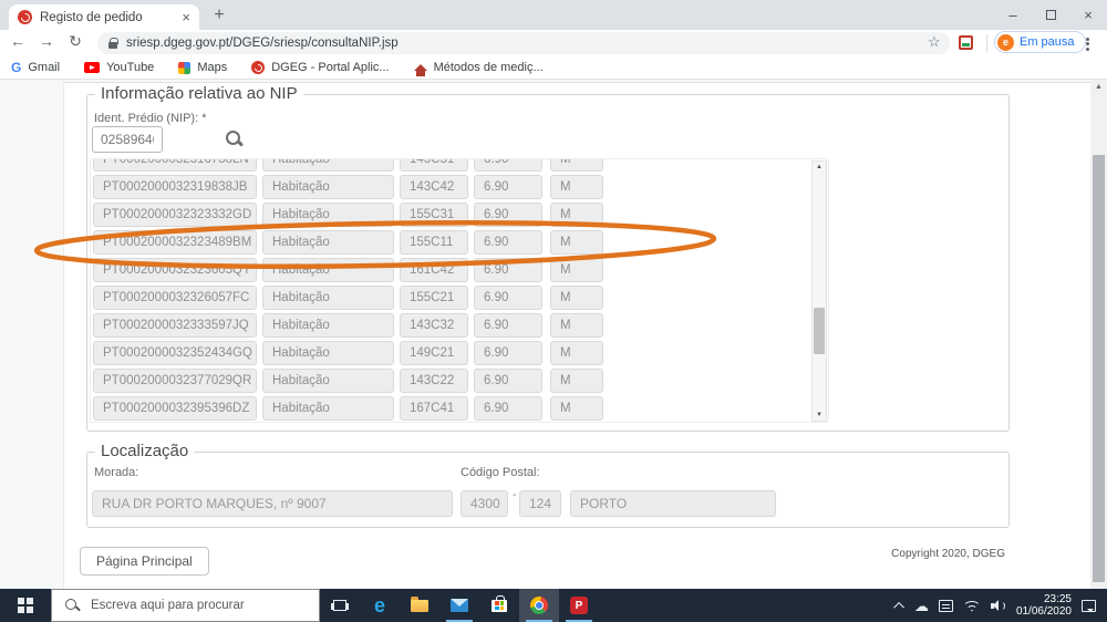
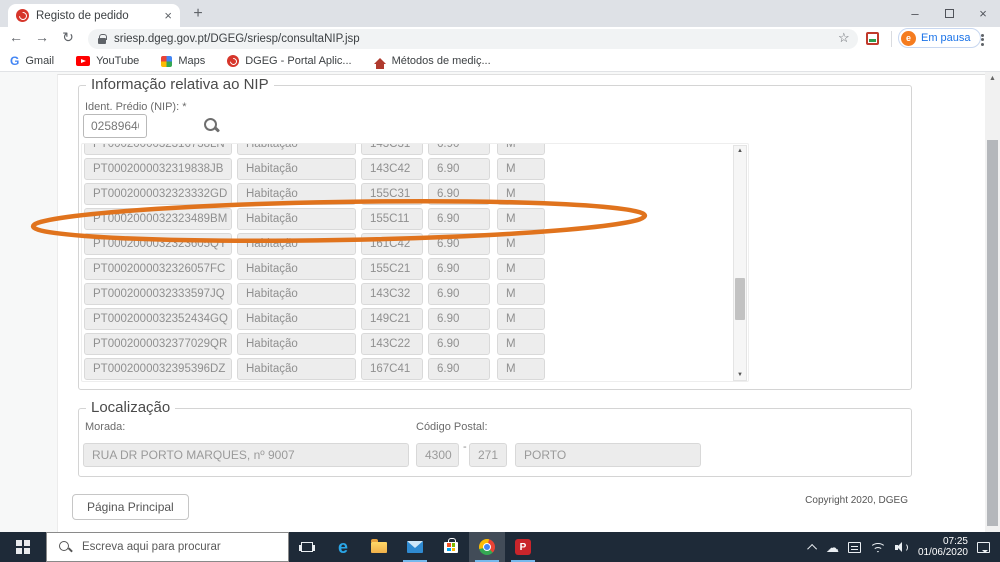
  Registo de pedido
  ×
  +
  –
  ×
  ←
  →
  ↻
  sriesp.dgeg.gov.pt/DGEG/sriesp/consultaNIP.jsp
  ☆
  e
  Em pausa
  G
  Gmail
  YouTube
  Maps
  DGEG - Portal Aplic...
  Métodos de mediç...
  Informação relativa ao NIP
  Ident. Prédio (NIP): *
  0258964
  PT0002000032316738LN
  Habitação
  143C31
  6.90
  M
  PT0002000032319838JB
  Habitação
  143C42
  6.90
  M
  PT0002000032323332GD
  Habitação
  155C31
  6.90
  M
  PT0002000032323489BM
  Habitação
  155C11
  6.90
  M
  PT0002000032323605QY
  Habitação
  161C42
  6.90
  M
  PT0002000032326057FC
  Habitação
  155C21
  6.90
  M
  PT0002000032333597JQ
  Habitação
  143C32
  6.90
  M
  PT0002000032352434GQ
  Habitação
  149C21
  6.90
  M
  PT0002000032377029QR
  Habitação
  143C22
  6.90
  M
  PT0002000032395396DZ
  Habitação
  167C41
  6.90
  M
  Localização
  Morada:
  RUA DR PORTO MARQUES, nº 9007
  Código Postal:
  4300
  -
- 124
+ 271
  PORTO
  Página Principal
  Copyright 2020, DGEG
  Escreva aqui para procurar
  e
  P
  ☁
- 23:25
+ 07:25
  01/06/2020
